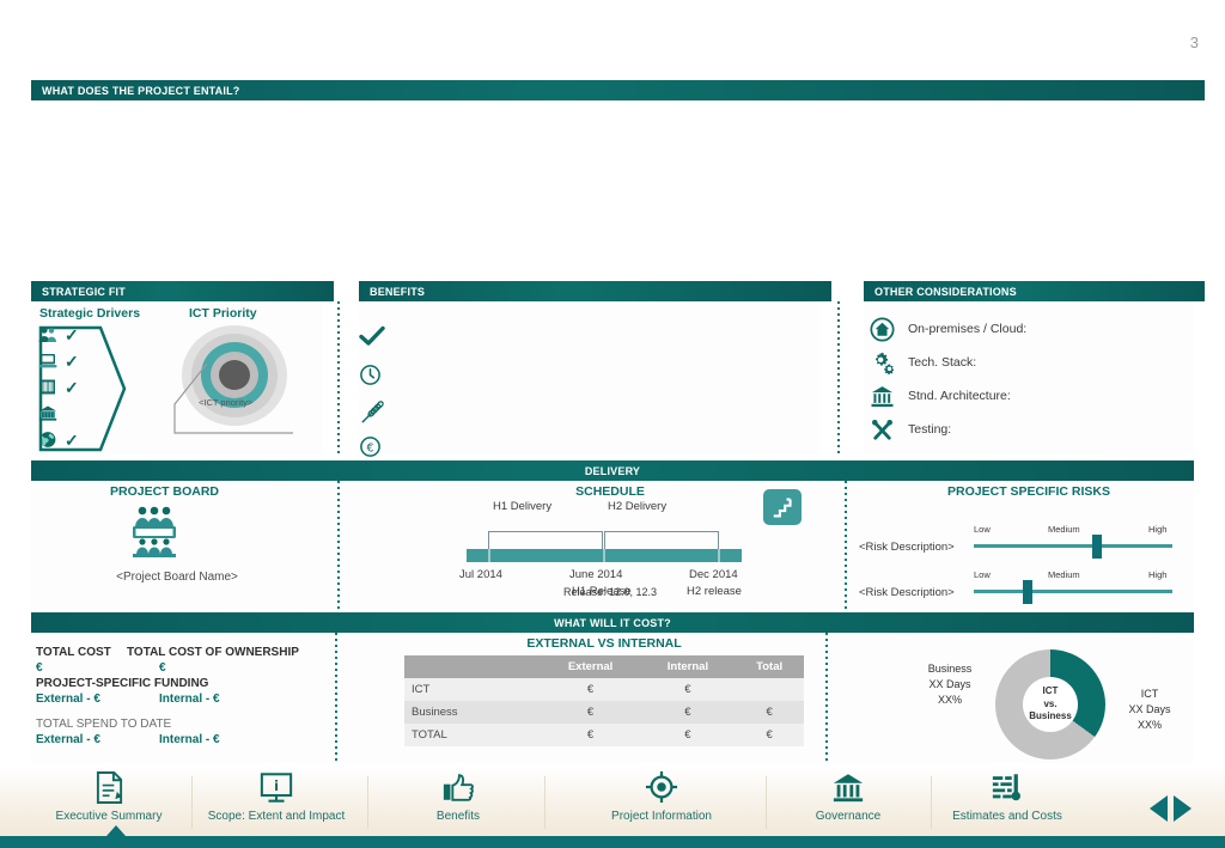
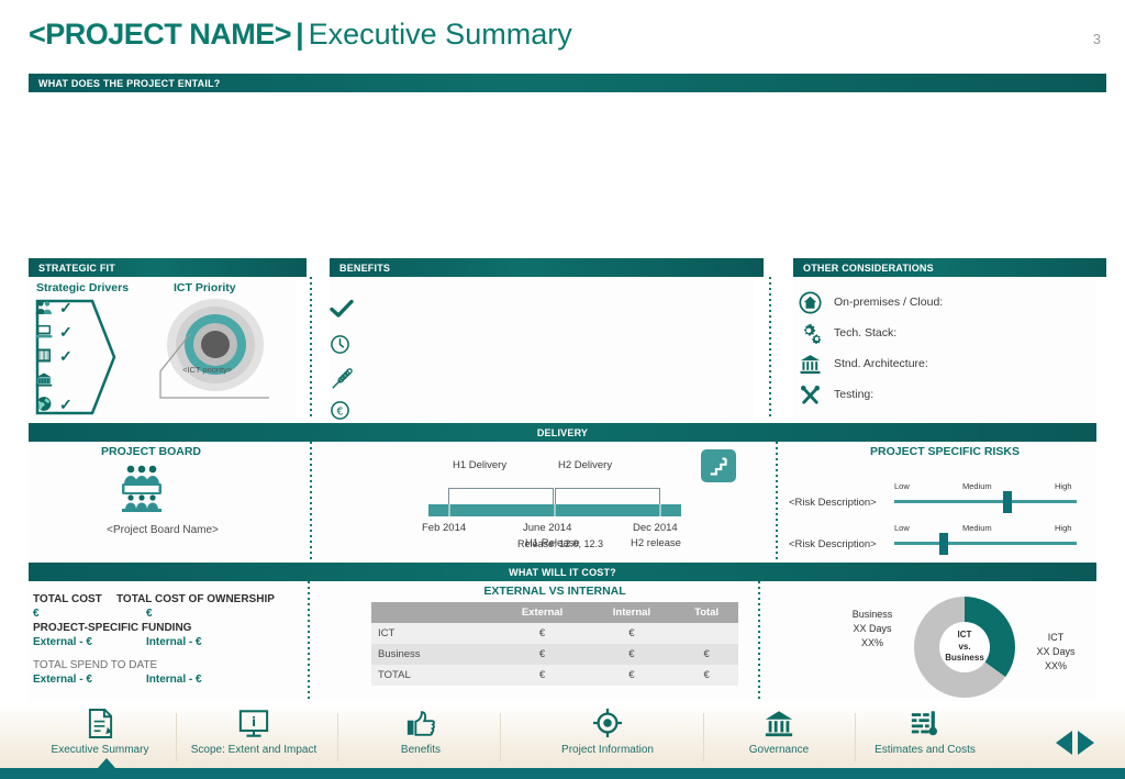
+ <PROJECT NAME> | Executive Summary
  3
  WHAT DOES THE PROJECT ENTAIL?
  STRATEGIC FIT
  Strategic Drivers
  ICT Priority
  ✓
  ✓
  ✓
  ✓
  <ICT priority>
  BENEFITS
  €
  OTHER CONSIDERATIONS
  On-premises / Cloud:
  Tech. Stack:
  Stnd. Architecture:
  Testing:
  DELIVERY
  PROJECT BOARD
  <Project Board Name>
- SCHEDULE
  H1 Delivery
  H2 Delivery
- Jul 2014
+ Feb 2014
  June 2014
  H1 Release
  Dec 2014
  H2 release
  Release: 12.0, 12.3
  PROJECT SPECIFIC RISKS
  <Risk Description>
  Low
  Medium
  High
  <Risk Description>
  Low
  Medium
  High
  WHAT WILL IT COST?
  TOTAL COST
  €
  TOTAL COST OF OWNERSHIP
  €
  PROJECT-SPECIFIC FUNDING
  External - €
  Internal - €
  TOTAL SPEND TO DATE
  External - €
  Internal - €
  EXTERNAL VS INTERNAL
  	External	Internal	Total
  ICT	€	€
  Business	€	€	€
  TOTAL	€	€	€
  ICT
  vs.
  Business
  Business
  XX Days
  XX%
  ICT
  XX Days
  XX%
  Executive Summary
  i
  Scope: Extent and Impact
  Benefits
  Project Information
  Governance
  Estimates and Costs
